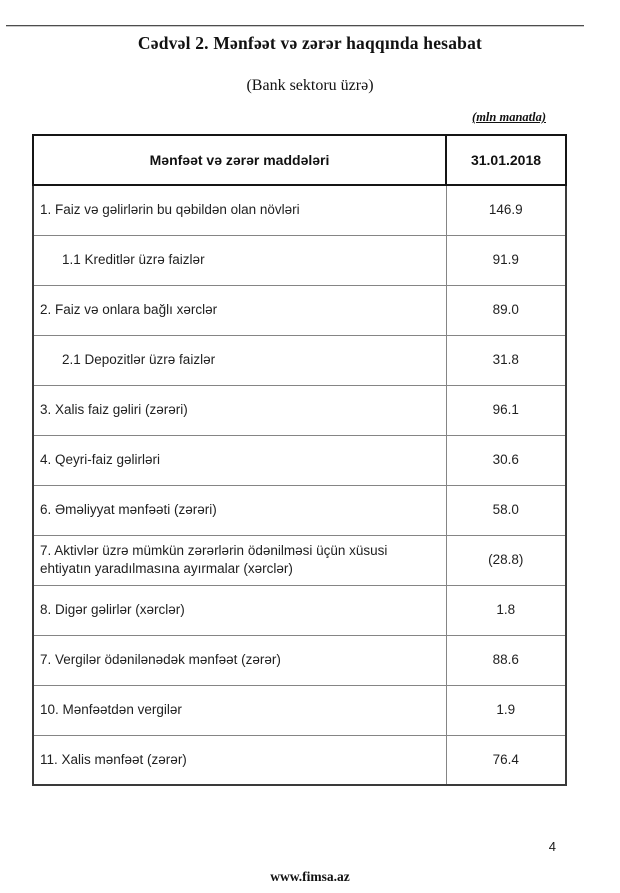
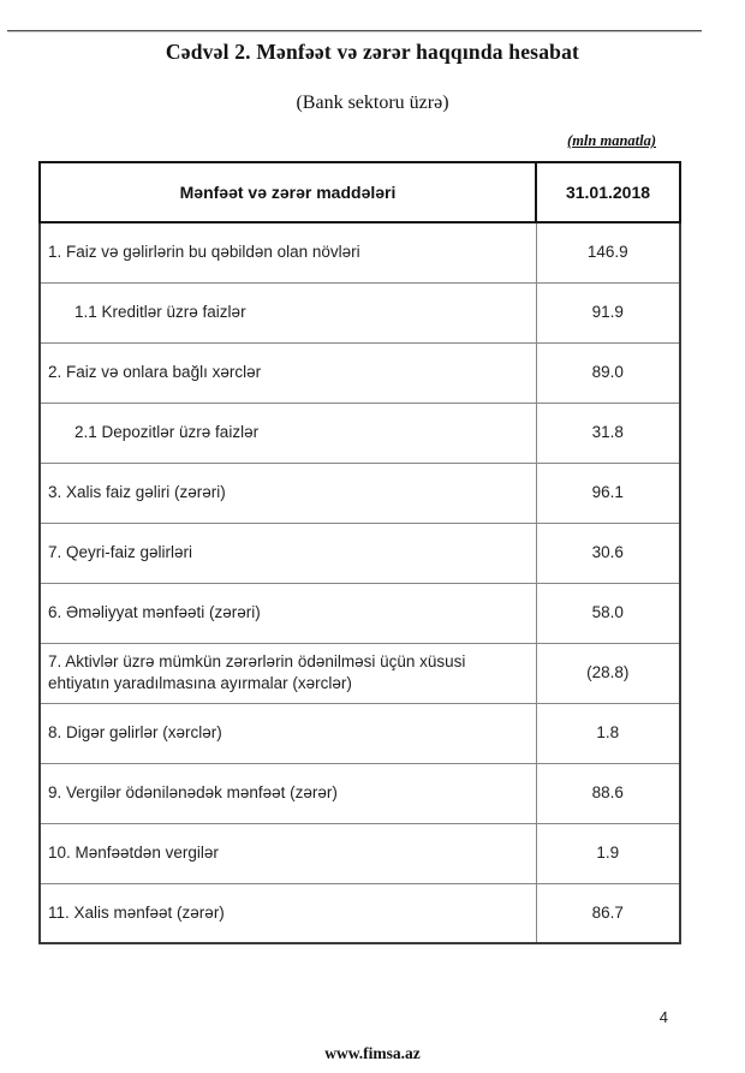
  Cədvəl 2. Mənfəət və zərər haqqında hesabat
  (Bank sektoru üzrə)
  (mln manatla)
  Mənfəət və zərər maddələri	31.01.2018
  1. Faiz və gəlirlərin bu qəbildən olan növləri	146.9
  1.1 Kreditlər üzrə faizlər	91.9
  2. Faiz və onlara bağlı xərclər	89.0
  2.1 Depozitlər üzrə faizlər	31.8
  3. Xalis faiz gəliri (zərəri)	96.1
- 4. Qeyri-faiz gəlirləri	30.6
+ 7. Qeyri-faiz gəlirləri	30.6
  6. Əməliyyat mənfəəti (zərəri)	58.0
  7. Aktivlər üzrə mümkün zərərlərin ödənilməsi üçün xüsusi ehtiyatın yaradılmasına ayırmalar (xərclər)	(28.8)
  8. Digər gəlirlər (xərclər)	1.8
- 7. Vergilər ödənilənədək mənfəət (zərər)	88.6
+ 9. Vergilər ödənilənədək mənfəət (zərər)	88.6
  10. Mənfəətdən vergilər	1.9
- 11. Xalis mənfəət (zərər)	76.4
+ 11. Xalis mənfəət (zərər)	86.7
  4
  www.fimsa.az
